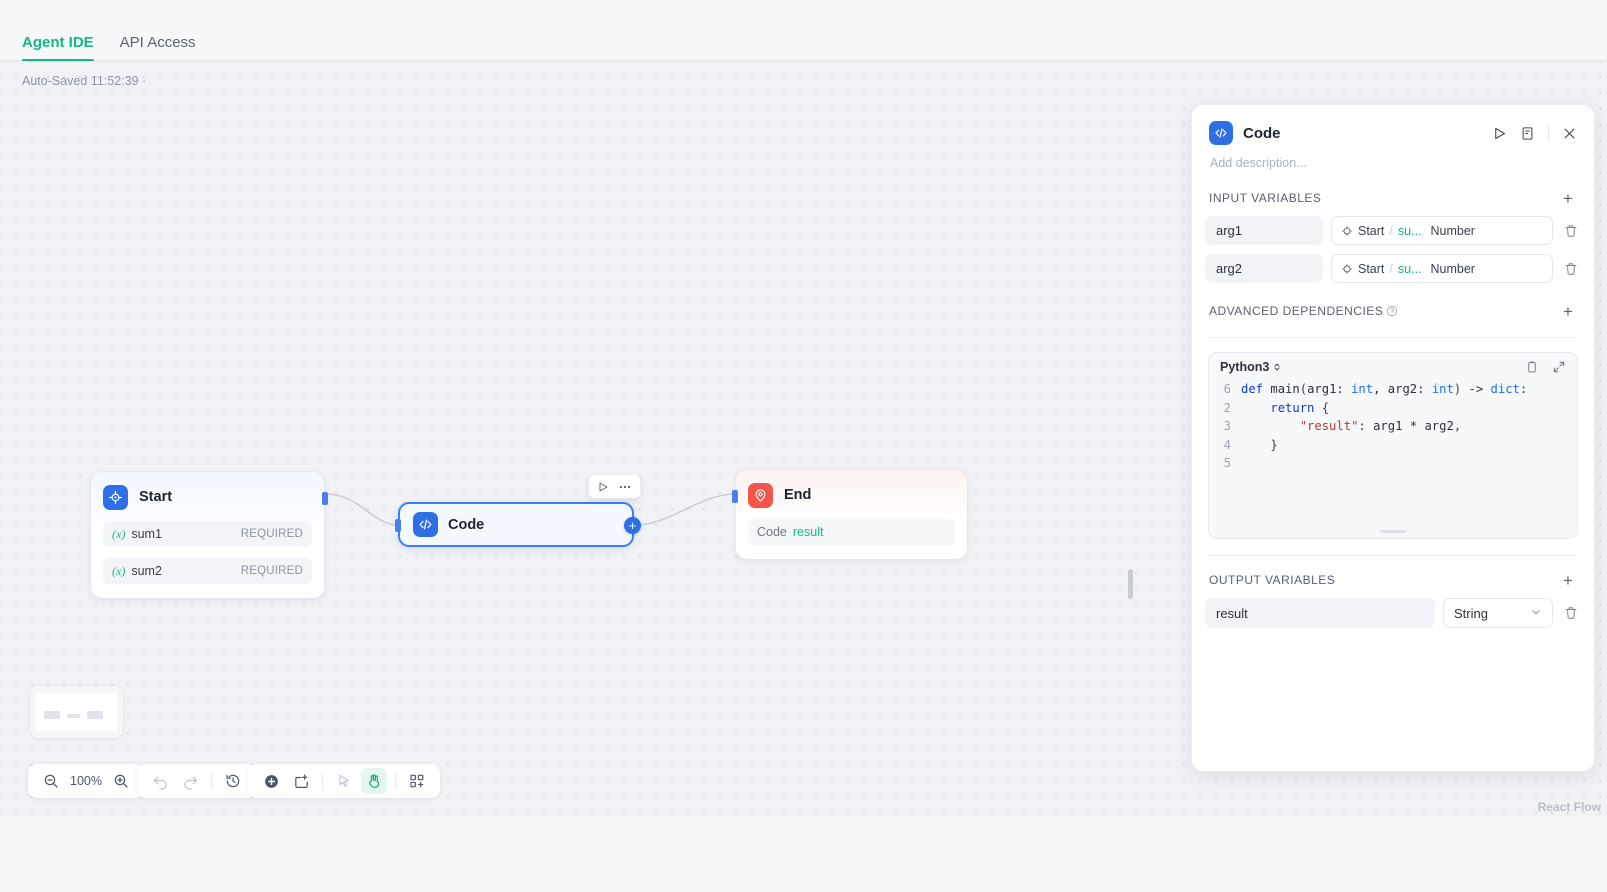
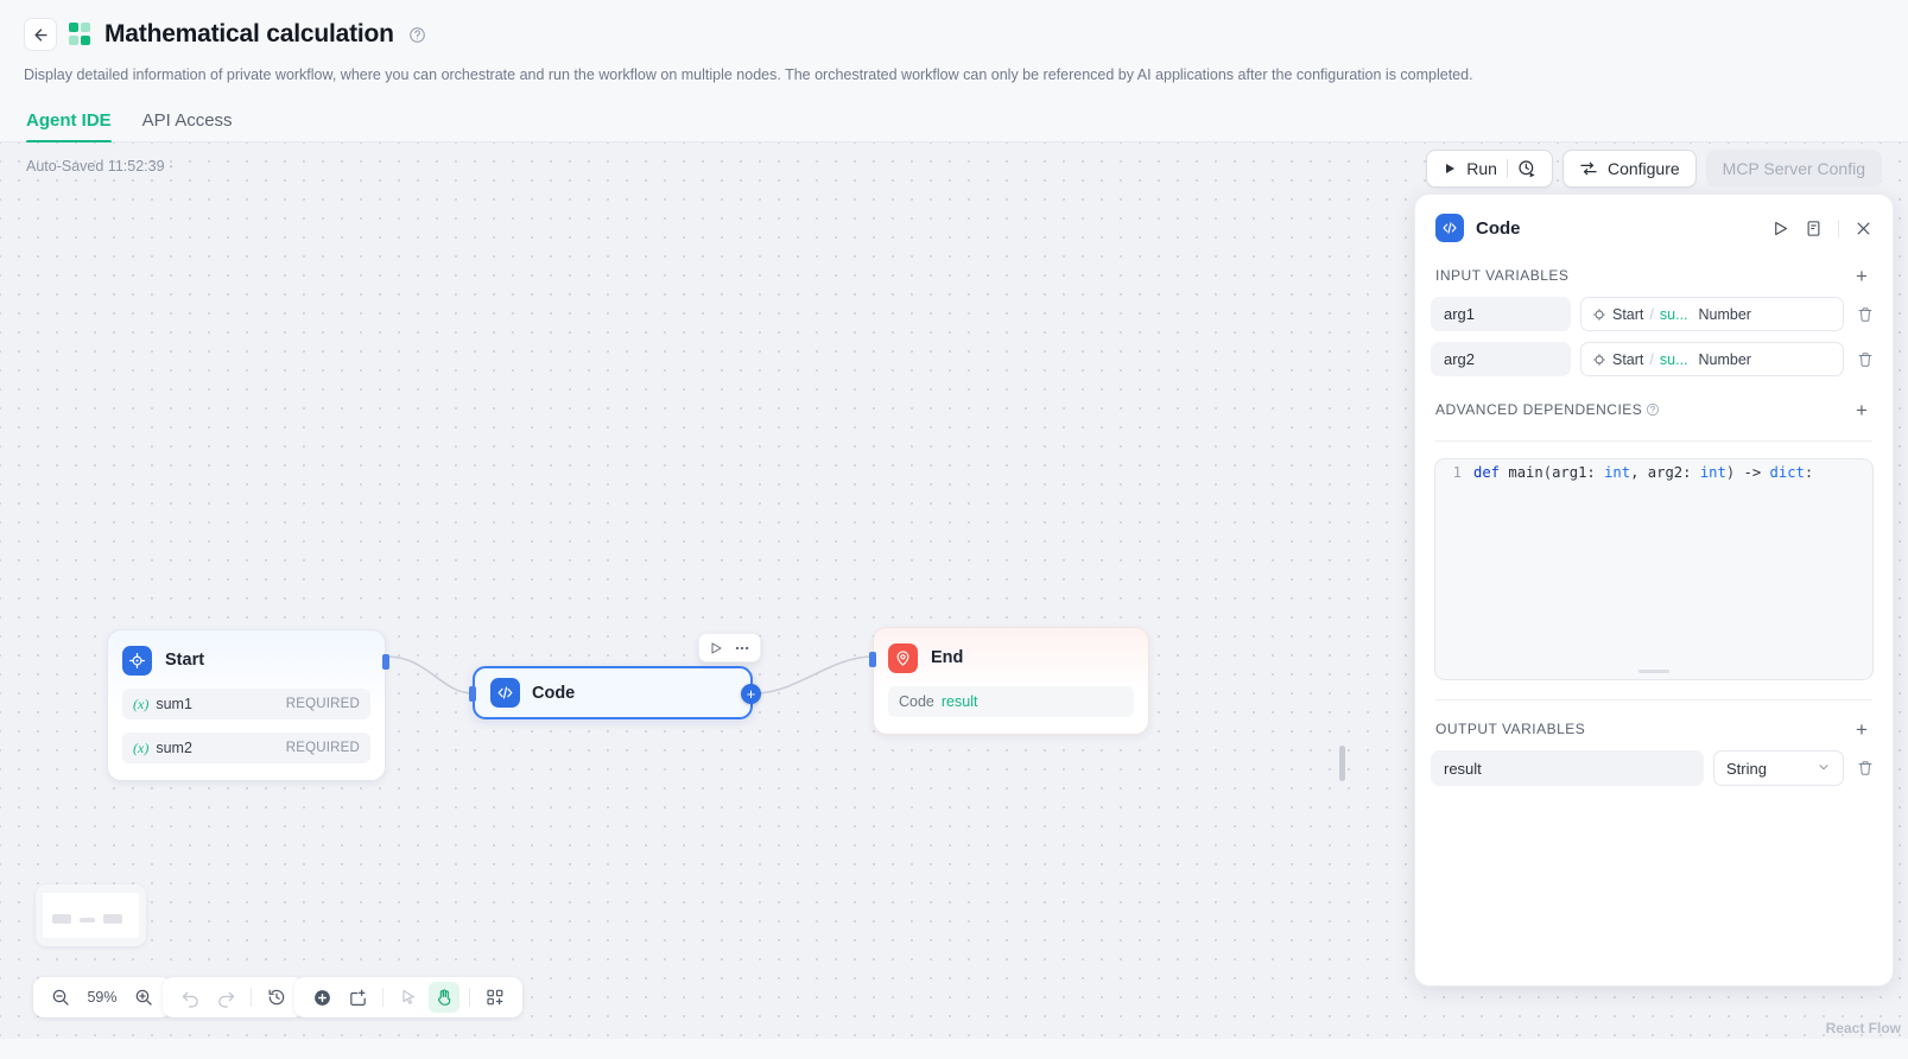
+ Mathematical calculation
+ Display detailed information of private workflow, where you can orchestrate and run the workflow on multiple nodes. The orchestrated workflow can only be referenced by AI applications after the configuration is completed.
  Agent IDE
  API Access
  Auto-Saved 11:52:39 ·
+ Run
+ Configure
+ MCP Server Config
  Start
  (x)
  sum1
  REQUIRED
  (x)
  sum2
  REQUIRED
  Code
  +
  End
  Code
  result
- 100%
+ 59%
  React Flow
  Code
- Add description...
  INPUT VARIABLES
  +
  arg1
  Start
  /
  su...
  Number
  arg2
  Start
  /
  su...
  Number
  ADVANCED DEPENDENCIES
  +
- Python3
- 6
+ 1
  def main(arg1: int, arg2: int) -> dict:
- 2
- return {
- 3
- "result": arg1 * arg2,
- 4
- }
- 5
  OUTPUT VARIABLES
  +
  result
  String
